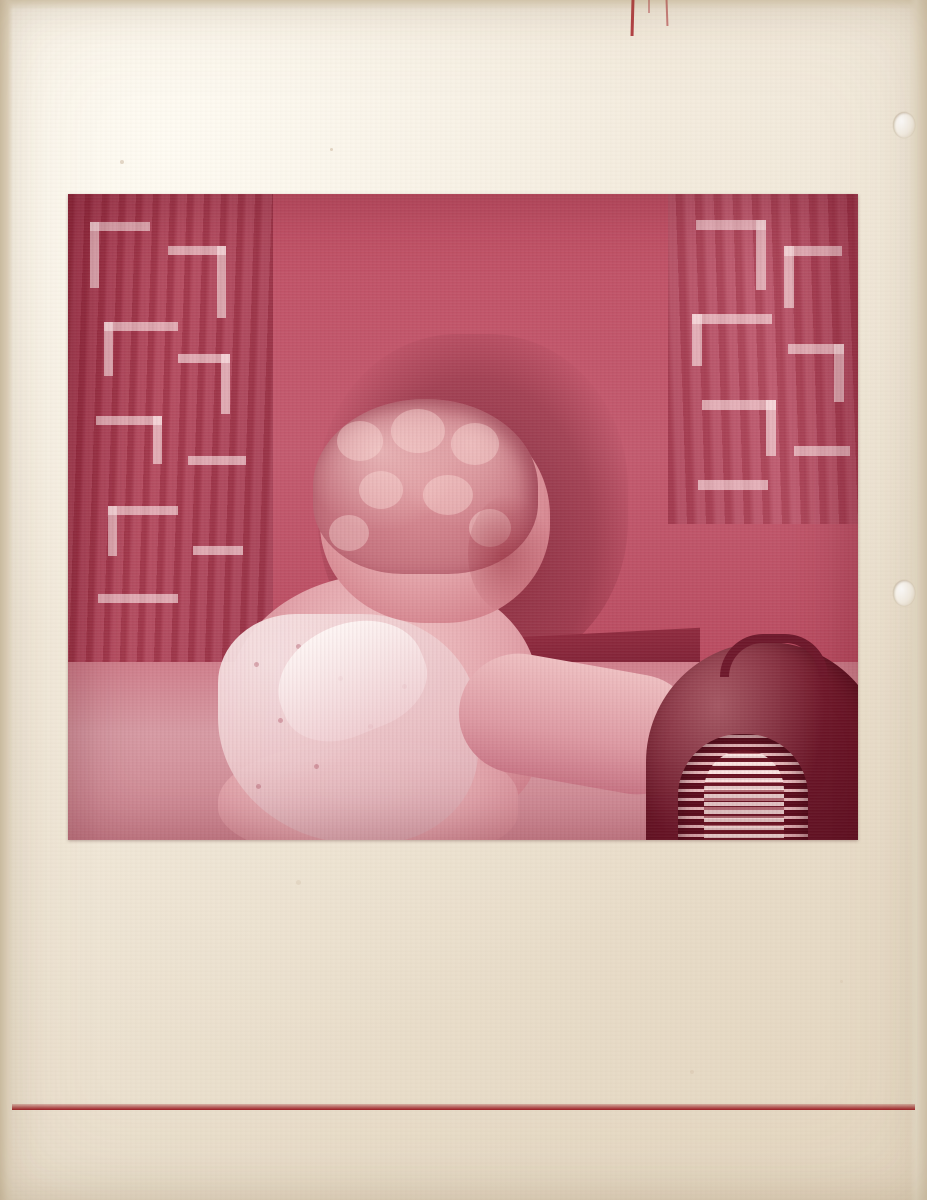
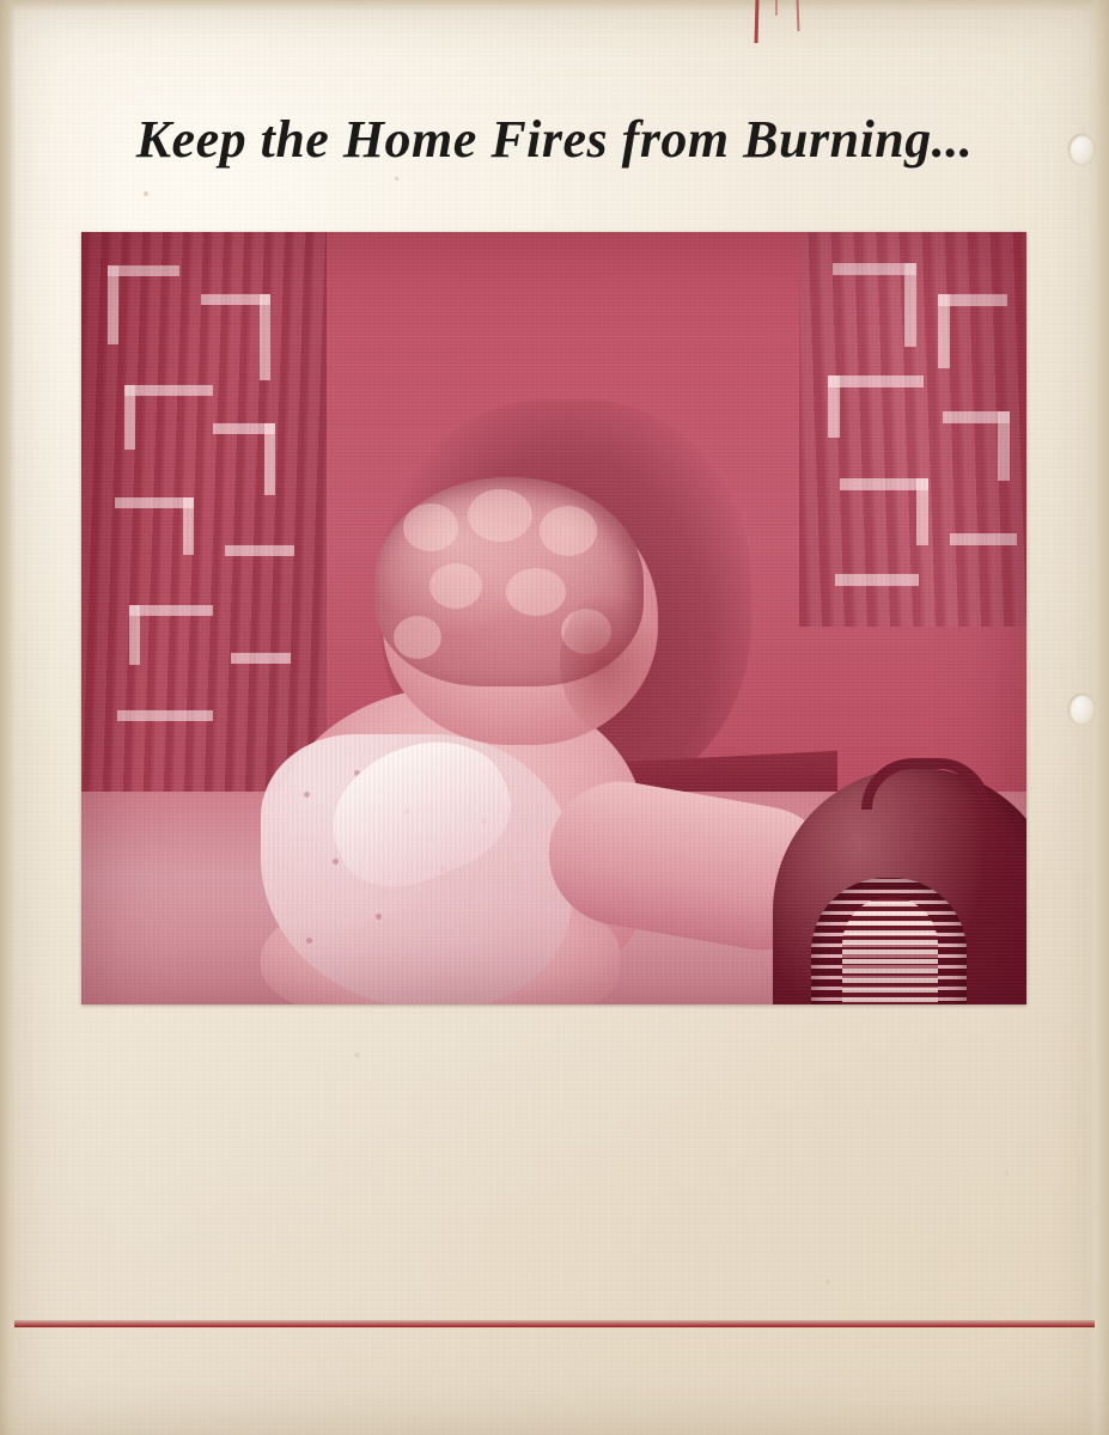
+ Keep the Home Fires from Burning...
